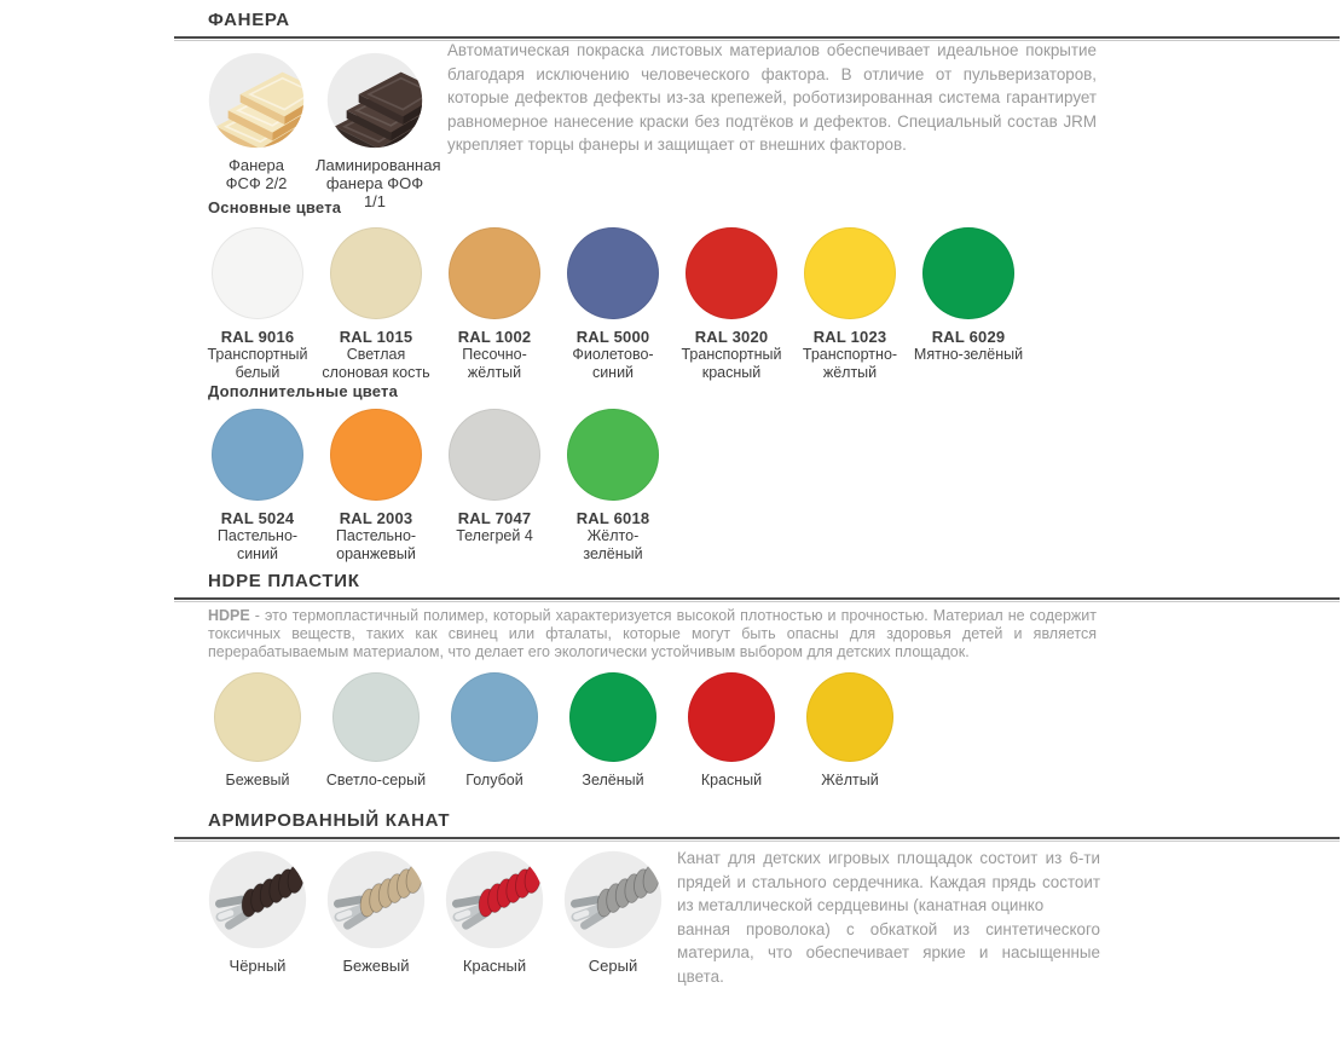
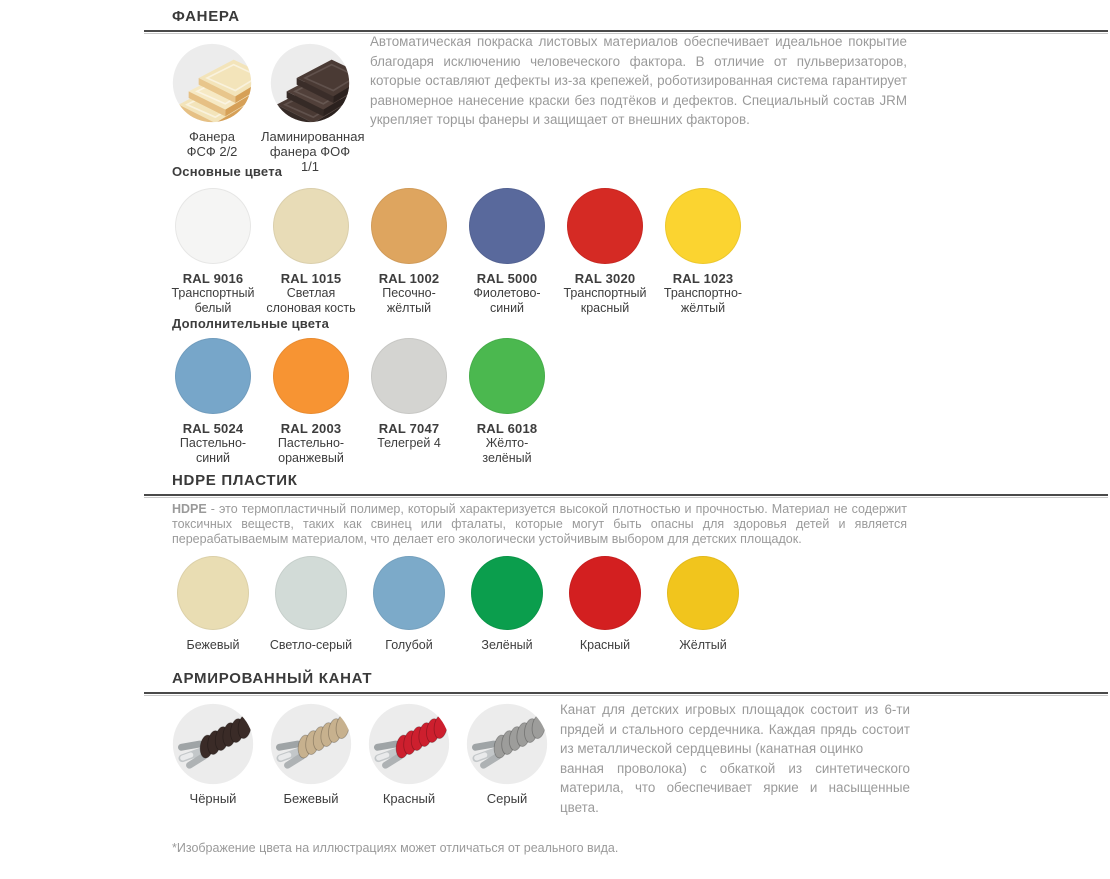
  ФАНЕРА
  Фанера
  ФСФ 2/2
  Ламинированная
  фанера ФОФ 1/1
- Автоматическая покраска листовых материалов обеспечивает идеальное покрытие благодаря исключению человеческого фактора. В отличие от пульверизаторов, которые дефектов дефекты из-за крепежей, роботизированная система гарантирует равномерное нанесение краски без подтёков и дефектов. Специальный состав JRM укрепляет торцы фанеры и защищает от внешних факторов.
+ Автоматическая покраска листовых материалов обеспечивает идеальное покрытие благодаря исключению человеческого фактора. В отличие от пульверизаторов, которые оставляют дефекты из-за крепежей, роботизированная система гарантирует равномерное нанесение краски без подтёков и дефектов. Специальный состав JRM укрепляет торцы фанеры и защищает от внешних факторов.
  Основные цвета
  RAL 9016
  Транспортный
  белый
  RAL 1015
  Светлая
  слоновая кость
  RAL 1002
  Песочно-
  жёлтый
  RAL 5000
  Фиолетово-
  синий
  RAL 3020
  Транспортный
  красный
  RAL 1023
  Транспортно-
  жёлтый
- RAL 6029
- Мятно-зелёный
  Дополнительные цвета
  RAL 5024
  Пастельно-
  синий
  RAL 2003
  Пастельно-
  оранжевый
  RAL 7047
  Телегрей 4
  RAL 6018
  Жёлто-
  зелёный
  HDPE ПЛАСТИК
  HDPE - это термопластичный полимер, который характеризуется высокой плотностью и прочностью. Материал не содержит токсичных веществ, таких как свинец или фталаты, которые могут быть опасны для здоровья детей и является перерабатываемым материалом, что делает его экологически устойчивым выбором для детских площадок.
  Бежевый
  Светло-серый
  Голубой
  Зелёный
  Красный
  Жёлтый
  АРМИРОВАННЫЙ КАНАТ
  Чёрный
  Бежевый
  Красный
  Серый
  Канат для детских игровых площадок состоит из 6-ти прядей и стального сердечника. Каждая прядь состоит из металлической сердцевины (канатная оцинко
  ванная проволока) с обкаткой из синтетического материла, что обеспечивает яркие и насыщенные цвета.
+ *Изображение цвета на иллюстрациях может отличаться от реального вида.
